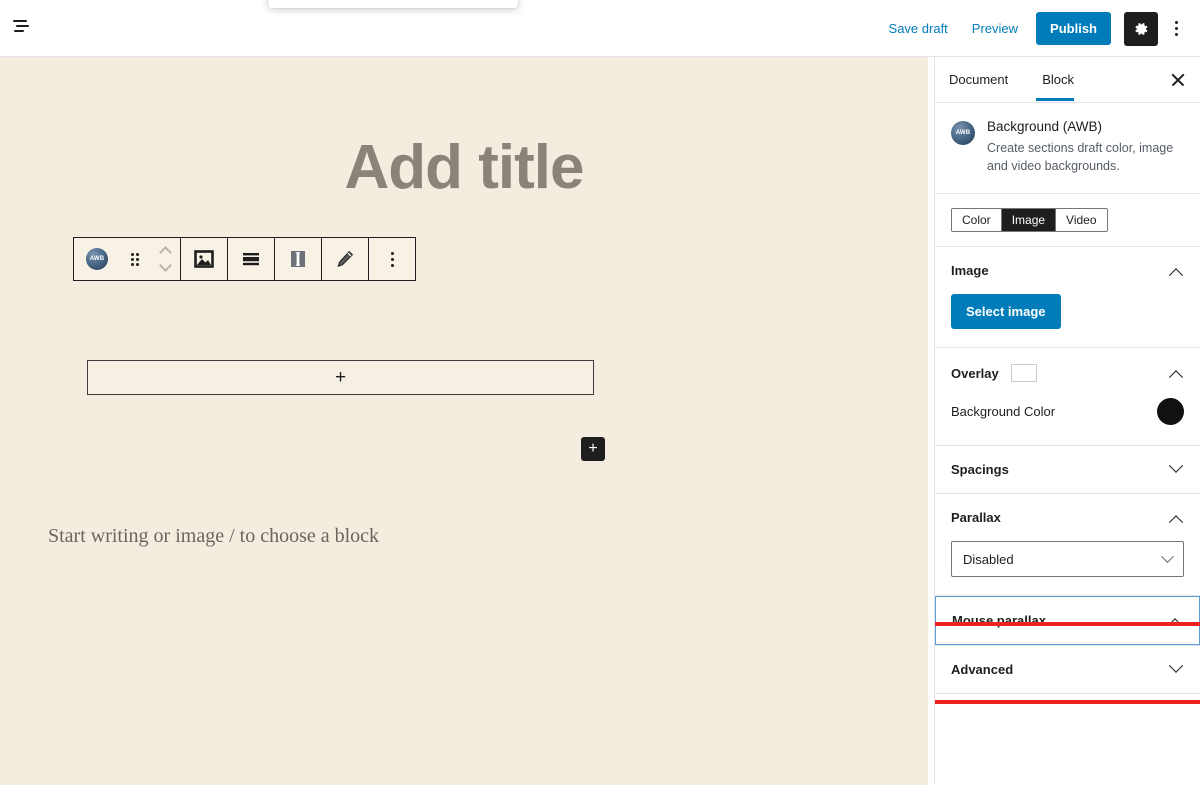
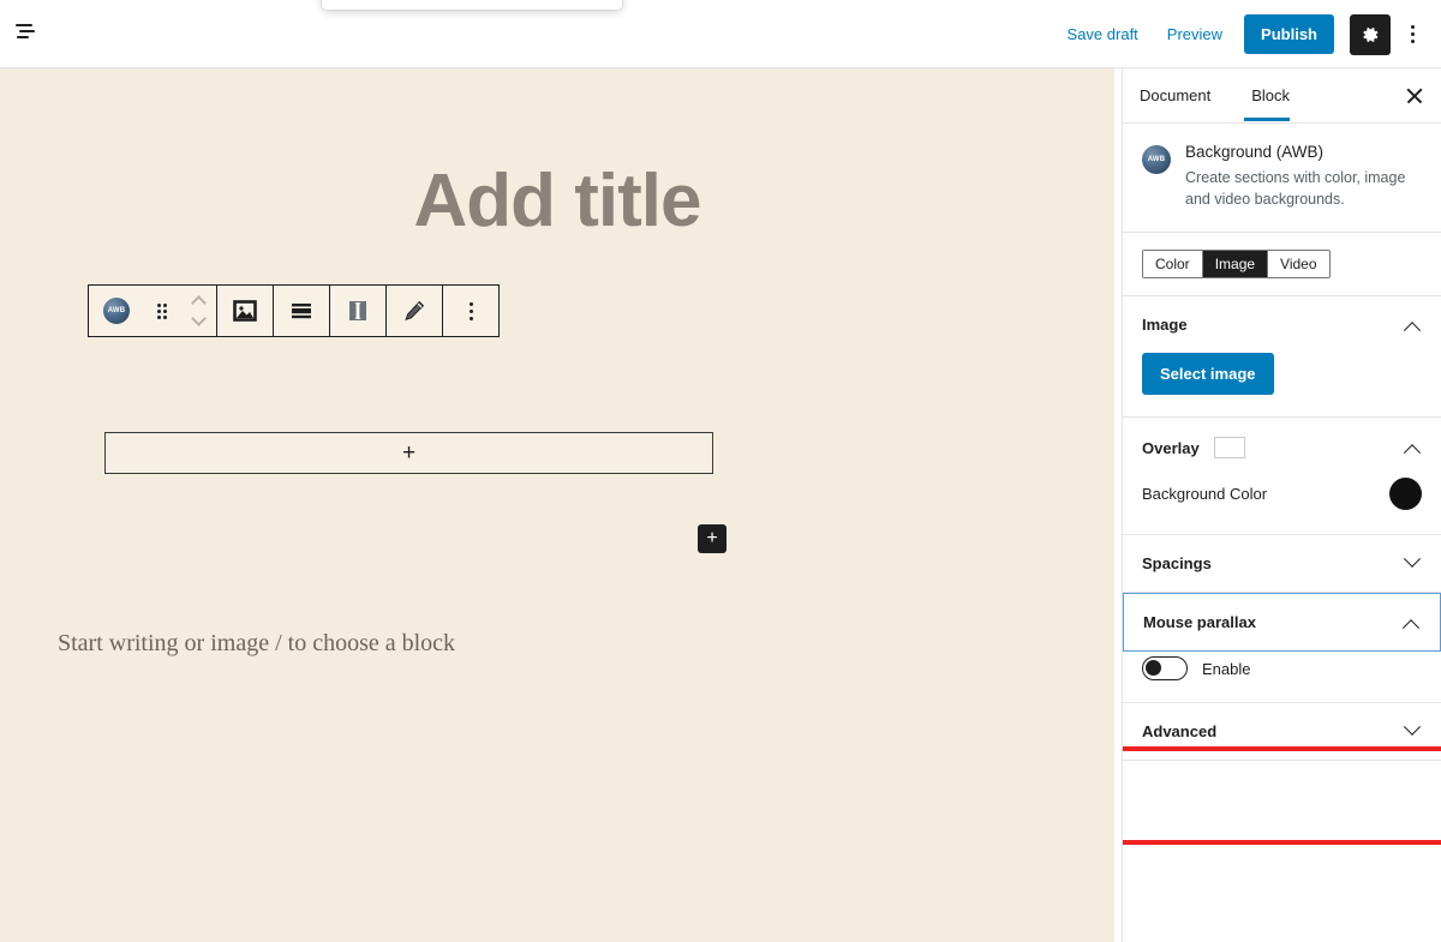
  Add title
  +
  +
  Start writing or image / to choose a block
  Save draft
  Preview
  Publish
  Document
  Block
  Background (AWB)
- Create sections draft color, image and video backgrounds.
+ Create sections with color, image and video backgrounds.
  Color
  Image
  Video
  Image
  Select image
  Overlay
  Background Color
  Spacings
- Parallax
- Disabled
  Mouse parallax
+ Enable
  Advanced
